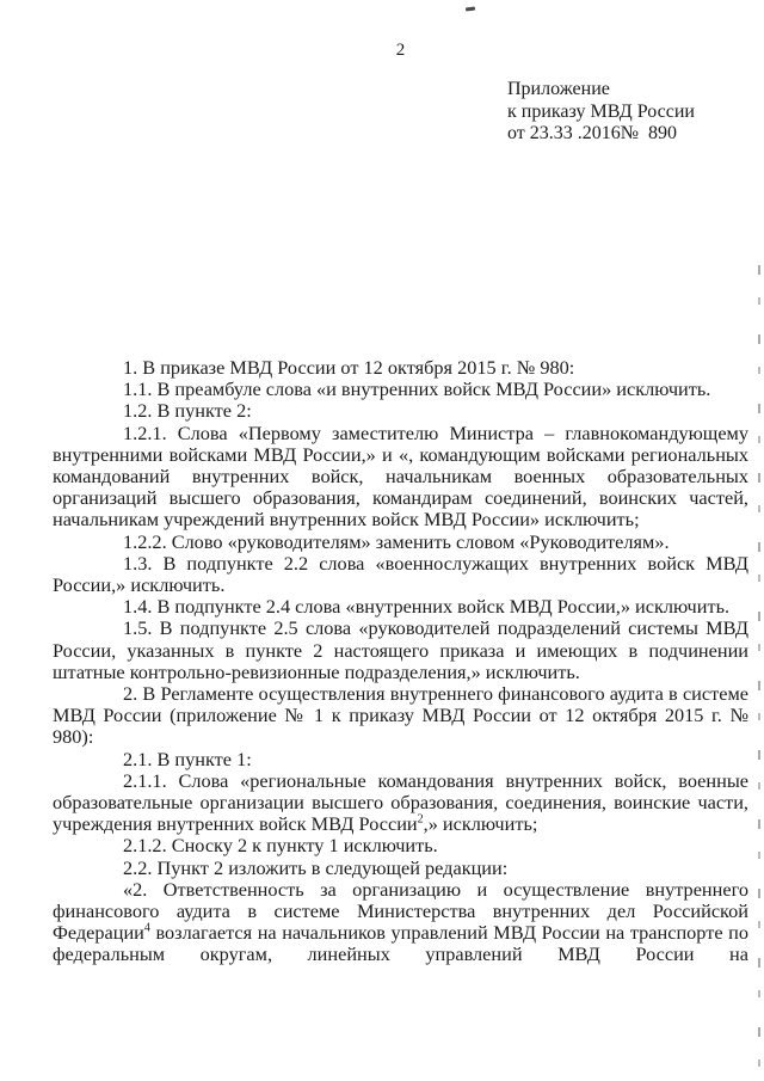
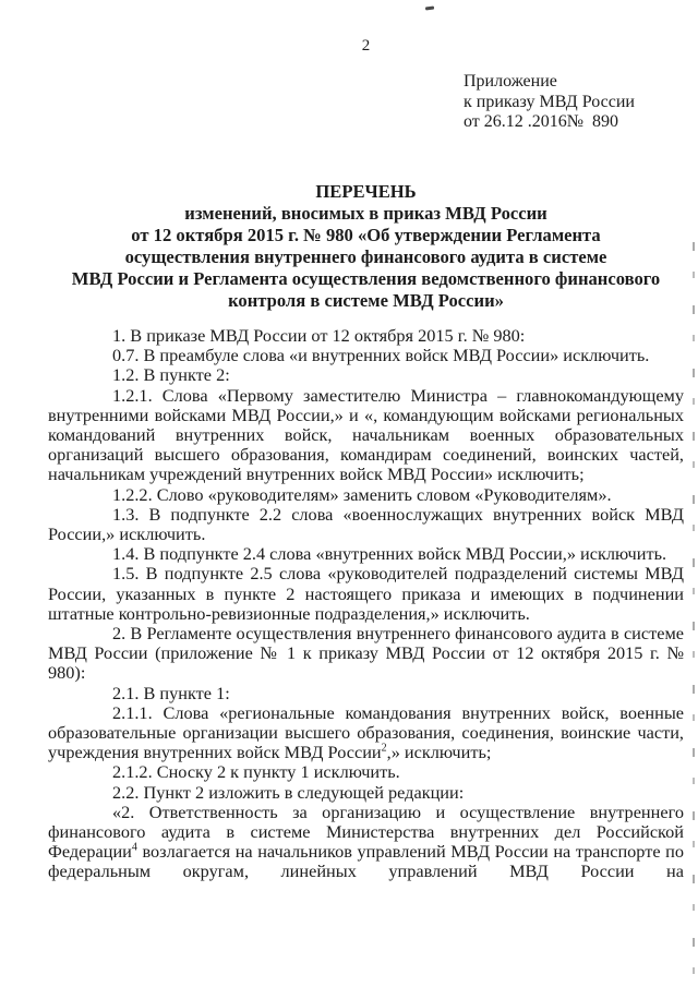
  2
  Приложение
  к приказу МВД России
- от 23.33 .2016№ 890
+ от 26.12 .2016№ 890
+ ПЕРЕЧЕНЬ
+ изменений, вносимых в приказ МВД России
+ от 12 октября 2015 г. № 980 «Об утверждении Регламента
+ осуществления внутреннего финансового аудита в системе
+ МВД России и Регламента осуществления ведомственного финансового
+ контроля в системе МВД России»
  1. В приказе МВД России от 12 октября 2015 г. № 980:
- 1.1. В преамбуле слова «и внутренних войск МВД России» исключить.
+ 0.7. В преамбуле слова «и внутренних войск МВД России» исключить.
  1.2. В пункте 2:
  1.2.1. Слова «Первому заместителю Министра – главнокомандующему внутренними войсками МВД России,» и «, командующим войсками региональных командований внутренних войск, начальникам военных образовательных организаций высшего образования, командирам соединений, воинских частей, начальникам учреждений внутренних войск МВД России» исключить;
  1.2.2. Слово «руководителям» заменить словом «Руководителям».
  1.3. В подпункте 2.2 слова «военнослужащих внутренних войск МВД России,» исключить.
  1.4. В подпункте 2.4 слова «внутренних войск МВД России,» исключить.
  1.5. В подпункте 2.5 слова «руководителей подразделений системы МВД России, указанных в пункте 2 настоящего приказа и имеющих в подчинении штатные контрольно-ревизионные подразделения,» исключить.
  2. В Регламенте осуществления внутреннего финансового аудита в системе МВД России (приложение № 1 к приказу МВД России от 12 октября 2015 г. № 980):
  2.1. В пункте 1:
  2.1.1. Слова «региональные командования внутренних войск, военные образовательные организации высшего образования, соединения, воинские части, учреждения внутренних войск МВД России2,» исключить;
  2.1.2. Сноску 2 к пункту 1 исключить.
  2.2. Пункт 2 изложить в следующей редакции:
  «2. Ответственность за организацию и осуществление внутреннего финансового аудита в системе Министерства внутренних дел Российской Федерации4 возлагается на начальников управлений МВД России на транспорте по федеральным округам, линейных управлений МВД России на
